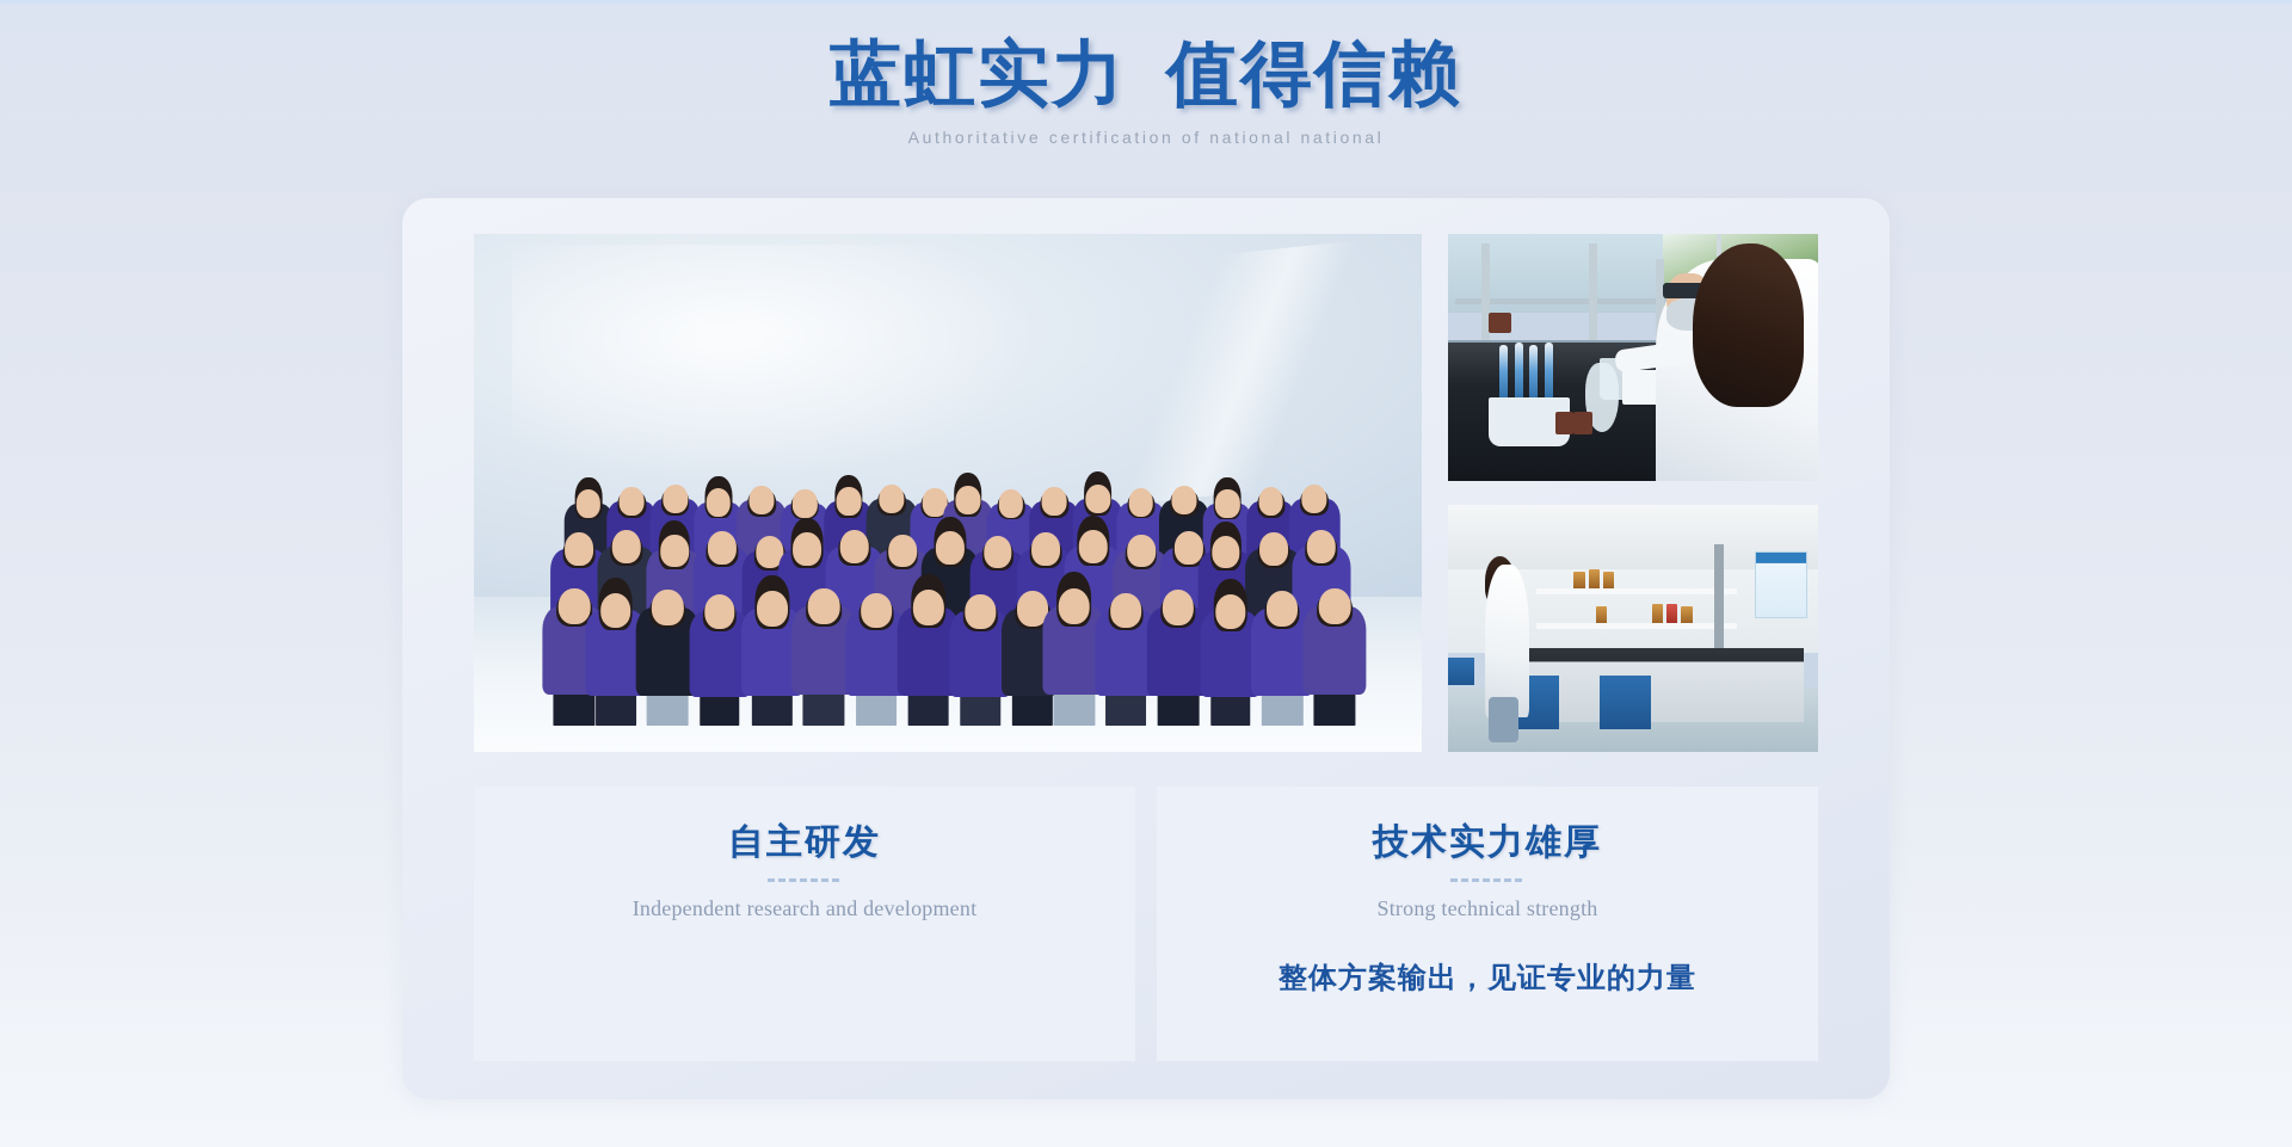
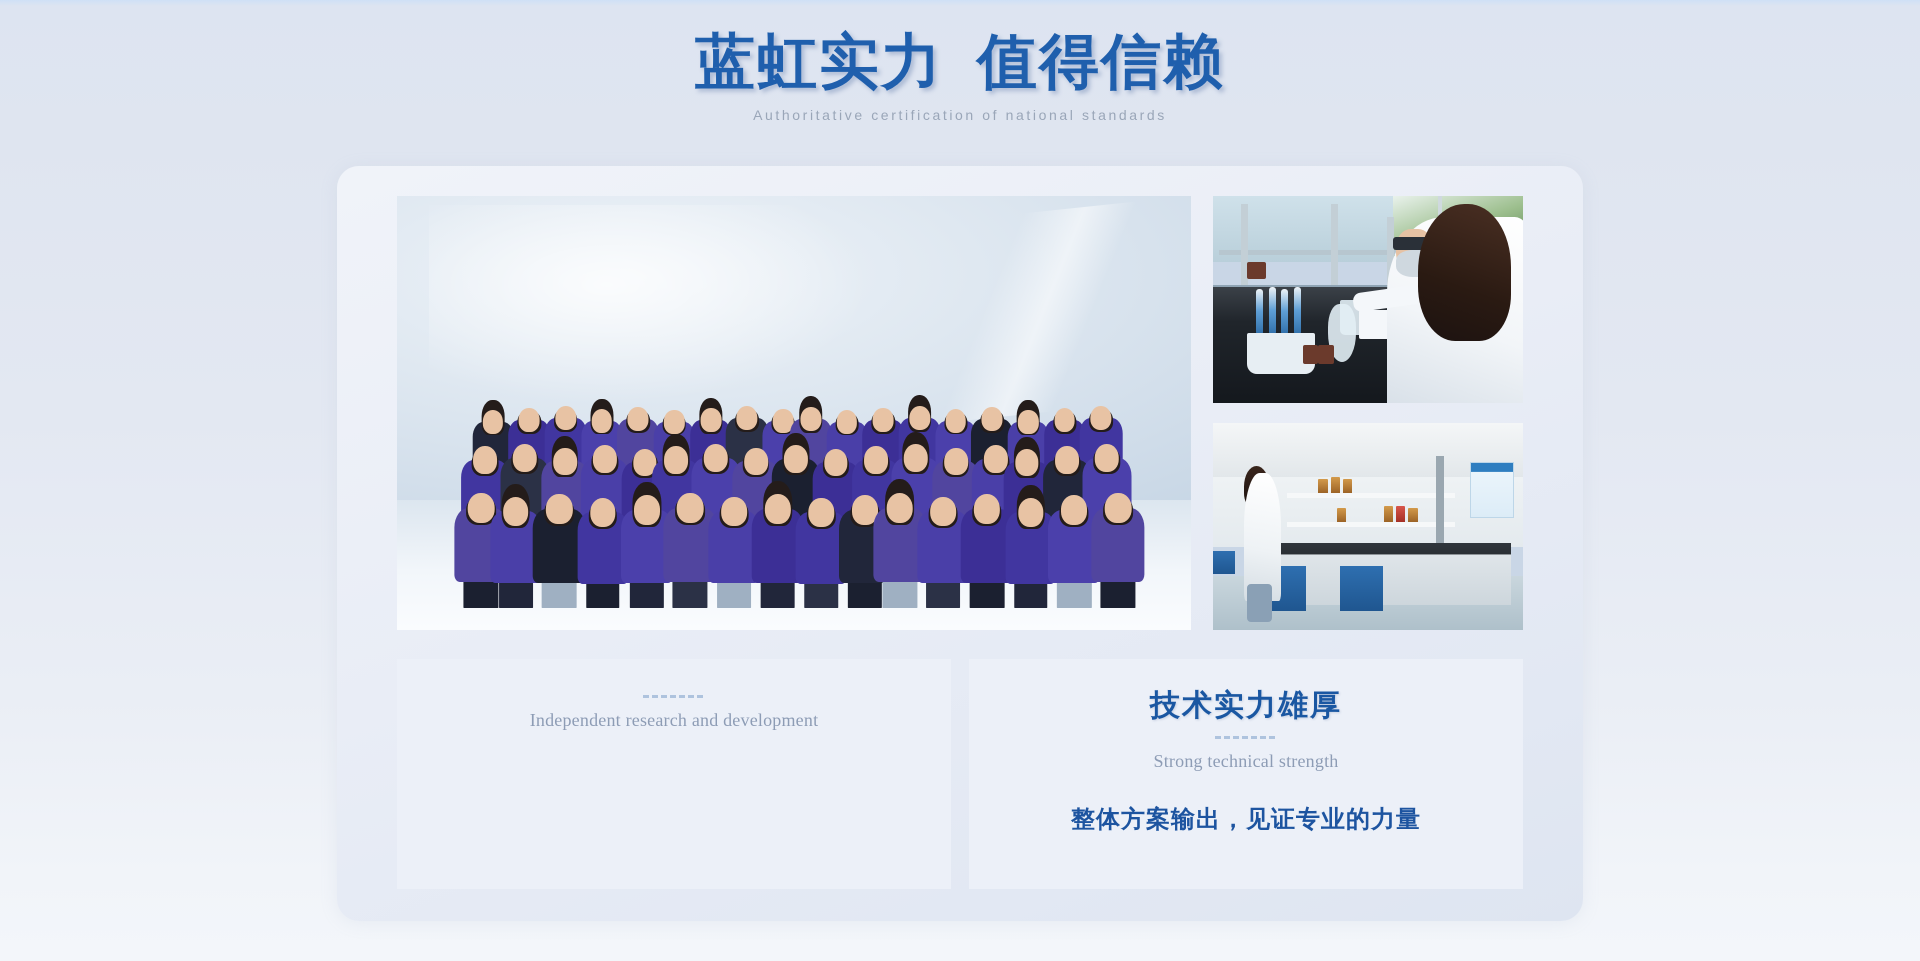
  蓝虹实力 值得信赖
- Authoritative certification of national national
+ Authoritative certification of national standards
- 自主研发
  Independent research and development
  技术实力雄厚
  Strong technical strength
  整体方案输出，见证专业的力量
